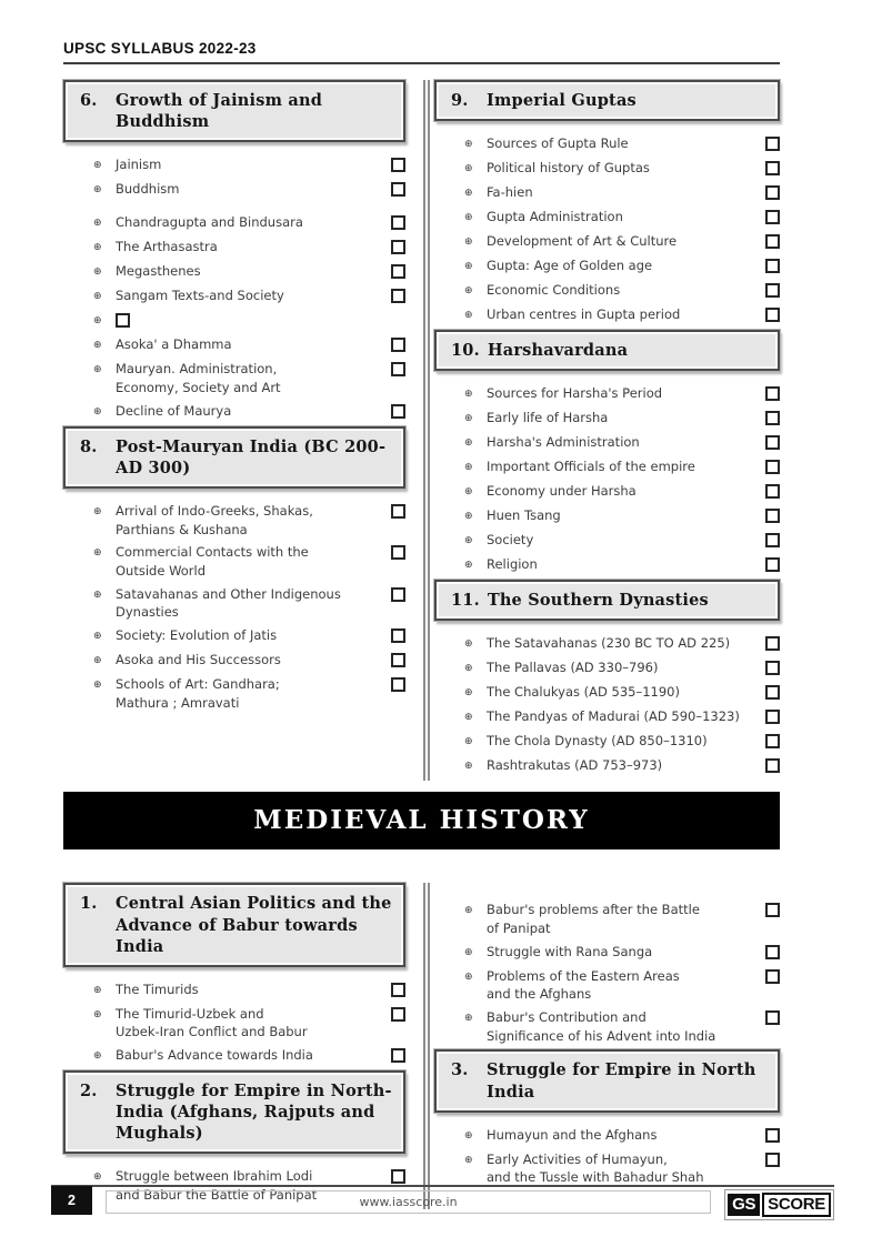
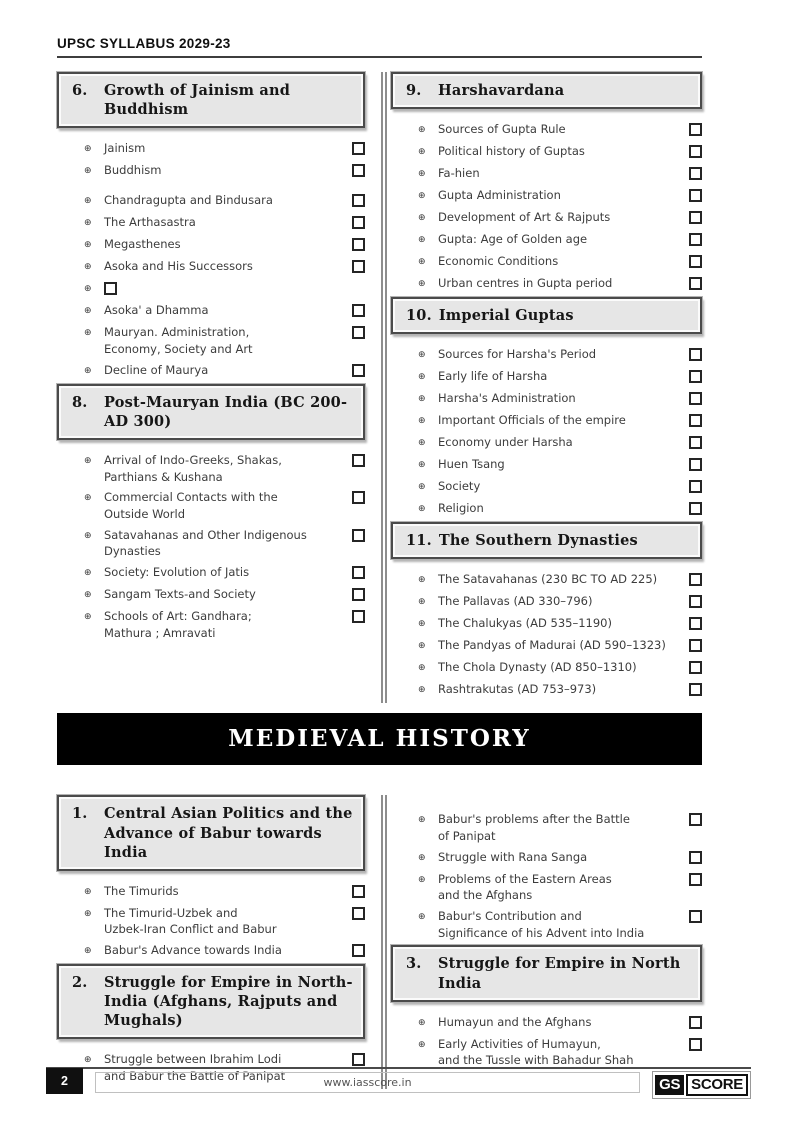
- UPSC SYLLABUS 2022-23
+ UPSC SYLLABUS 2029-23
  6.
  Growth of Jainism and
  Buddhism
  ⊕
  Jainism
  ⊕
  Buddhism
  ⊕
  Chandragupta and Bindusara
  ⊕
  The Arthasastra
  ⊕
  Megasthenes
  ⊕
- Sangam Texts-and Society
+ Asoka and His Successors
  ⊕
  ⊕
  Asoka' a Dhamma
  ⊕
  Mauryan. Administration,
  Economy, Society and Art
  ⊕
  Decline of Maurya
  8.
  Post-Mauryan India (BC 200-
  AD 300)
  ⊕
  Arrival of Indo-Greeks, Shakas,
  Parthians & Kushana
  ⊕
  Commercial Contacts with the
  Outside World
  ⊕
  Satavahanas and Other Indigenous
  Dynasties
  ⊕
  Society: Evolution of Jatis
  ⊕
- Asoka and His Successors
+ Sangam Texts-and Society
  ⊕
  Schools of Art: Gandhara;
  Mathura ; Amravati
  9.
- Imperial Guptas
+ Harshavardana
  ⊕
  Sources of Gupta Rule
  ⊕
  Political history of Guptas
  ⊕
  Fa-hien
  ⊕
  Gupta Administration
  ⊕
- Development of Art & Culture
+ Development of Art & Rajputs
  ⊕
  Gupta: Age of Golden age
  ⊕
  Economic Conditions
  ⊕
  Urban centres in Gupta period
  10.
- Harshavardana
+ Imperial Guptas
  ⊕
  Sources for Harsha's Period
  ⊕
  Early life of Harsha
  ⊕
  Harsha's Administration
  ⊕
  Important Officials of the empire
  ⊕
  Economy under Harsha
  ⊕
  Huen Tsang
  ⊕
  Society
  ⊕
  Religion
  11.
  The Southern Dynasties
  ⊕
  The Satavahanas (230 BC TO AD 225)
  ⊕
  The Pallavas (AD 330–796)
  ⊕
  The Chalukyas (AD 535–1190)
  ⊕
  The Pandyas of Madurai (AD 590–1323)
  ⊕
  The Chola Dynasty (AD 850–1310)
  ⊕
  Rashtrakutas (AD 753–973)
  MEDIEVAL HISTORY
  1.
  Central Asian Politics and the
  Advance of Babur towards India
  ⊕
  The Timurids
  ⊕
  The Timurid-Uzbek and
  Uzbek-Iran Conflict and Babur
  ⊕
  Babur's Advance towards India
  2.
  Struggle for Empire in North-
  India (Afghans, Rajputs and
  Mughals)
  ⊕
  Struggle between Ibrahim Lodi
  and Babur the Battle of Panipat
  ⊕
  Babur's problems after the Battle
  of Panipat
  ⊕
  Struggle with Rana Sanga
  ⊕
  Problems of the Eastern Areas
  and the Afghans
  ⊕
  Babur's Contribution and
  Significance of his Advent into India
  3.
  Struggle for Empire in North
  India
  ⊕
  Humayun and the Afghans
  ⊕
  Early Activities of Humayun,
  and the Tussle with Bahadur Shah
  2
  www.iasscore.in
  GS
  SCORE
